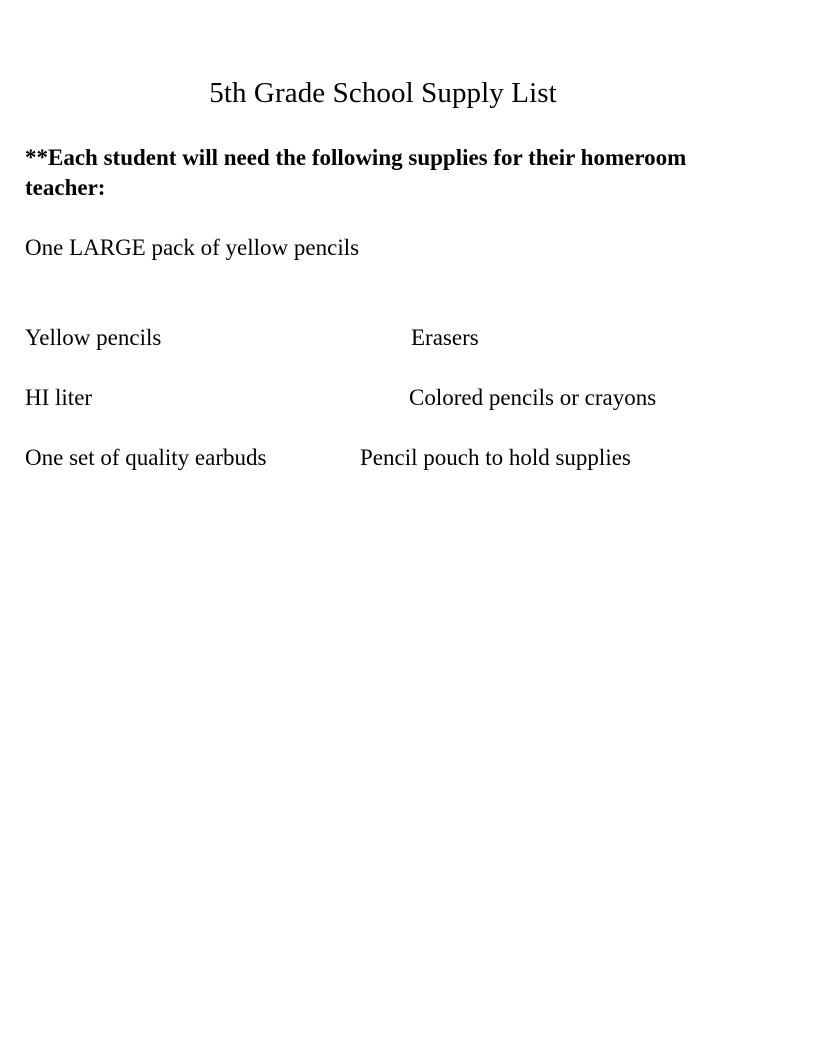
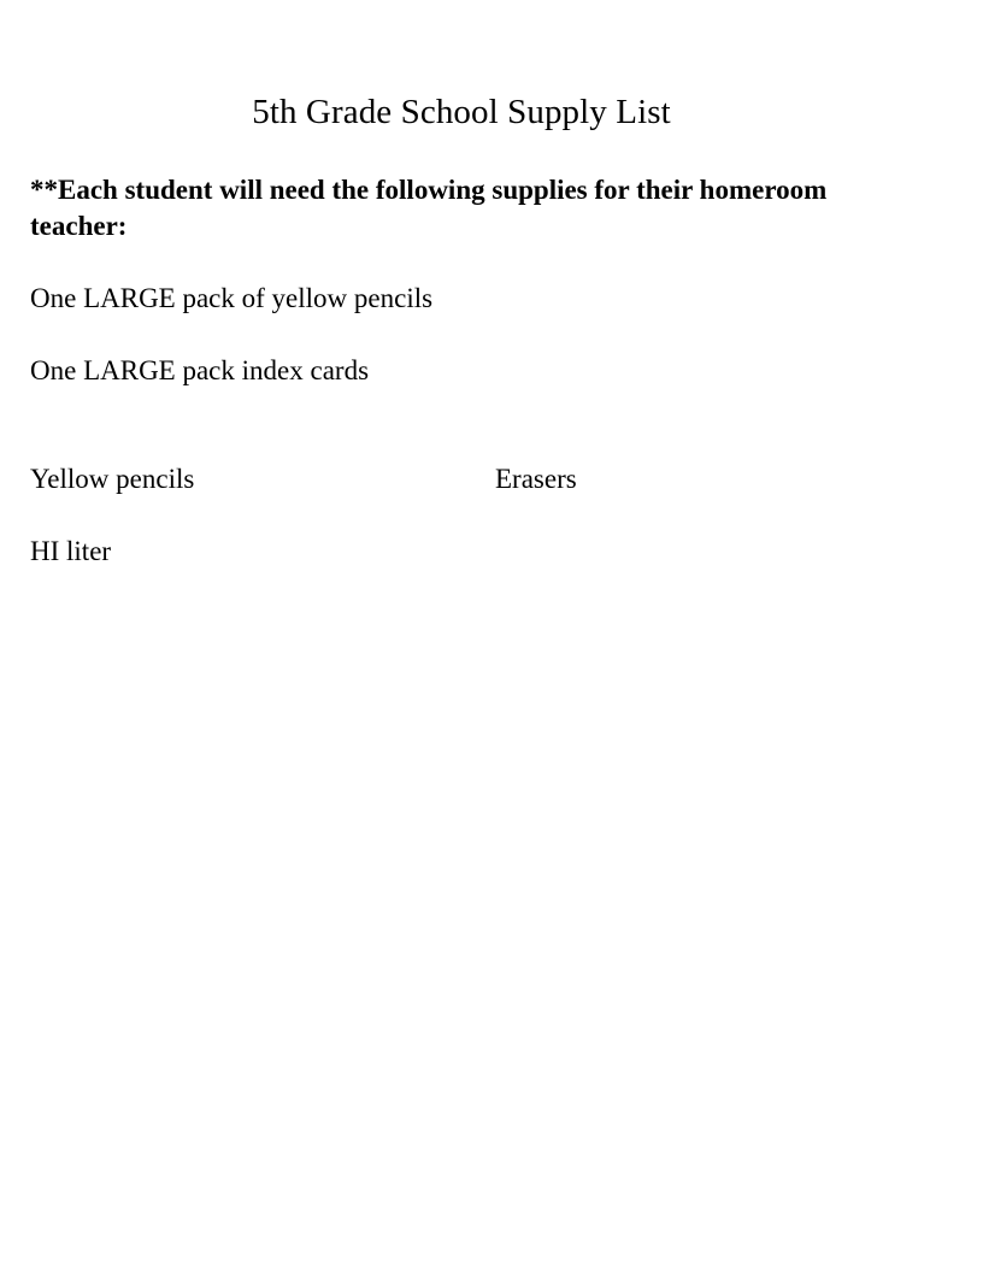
  5th Grade School Supply List
  **Each student will need the following supplies for their homeroom teacher:
  One LARGE pack of yellow pencils
+ One LARGE pack index cards
  Yellow pencils
  Erasers
  HI liter
- Colored pencils or crayons
- One set of quality earbuds
- Pencil pouch to hold supplies
